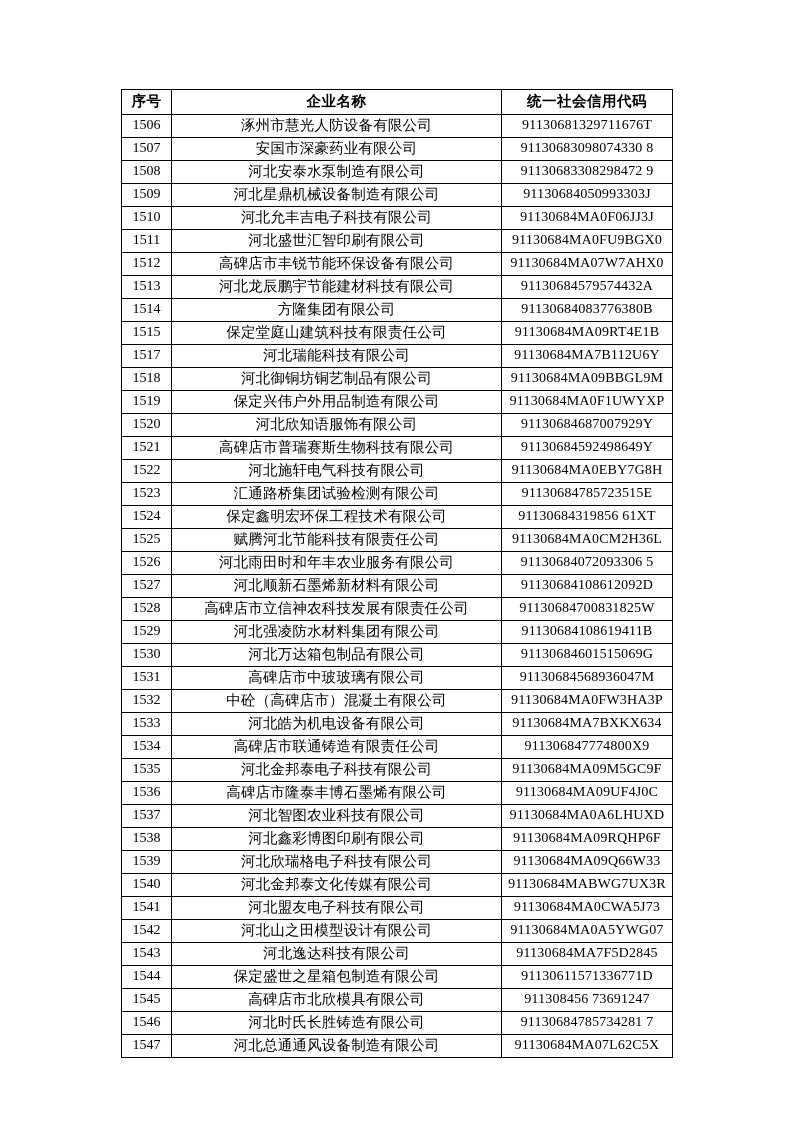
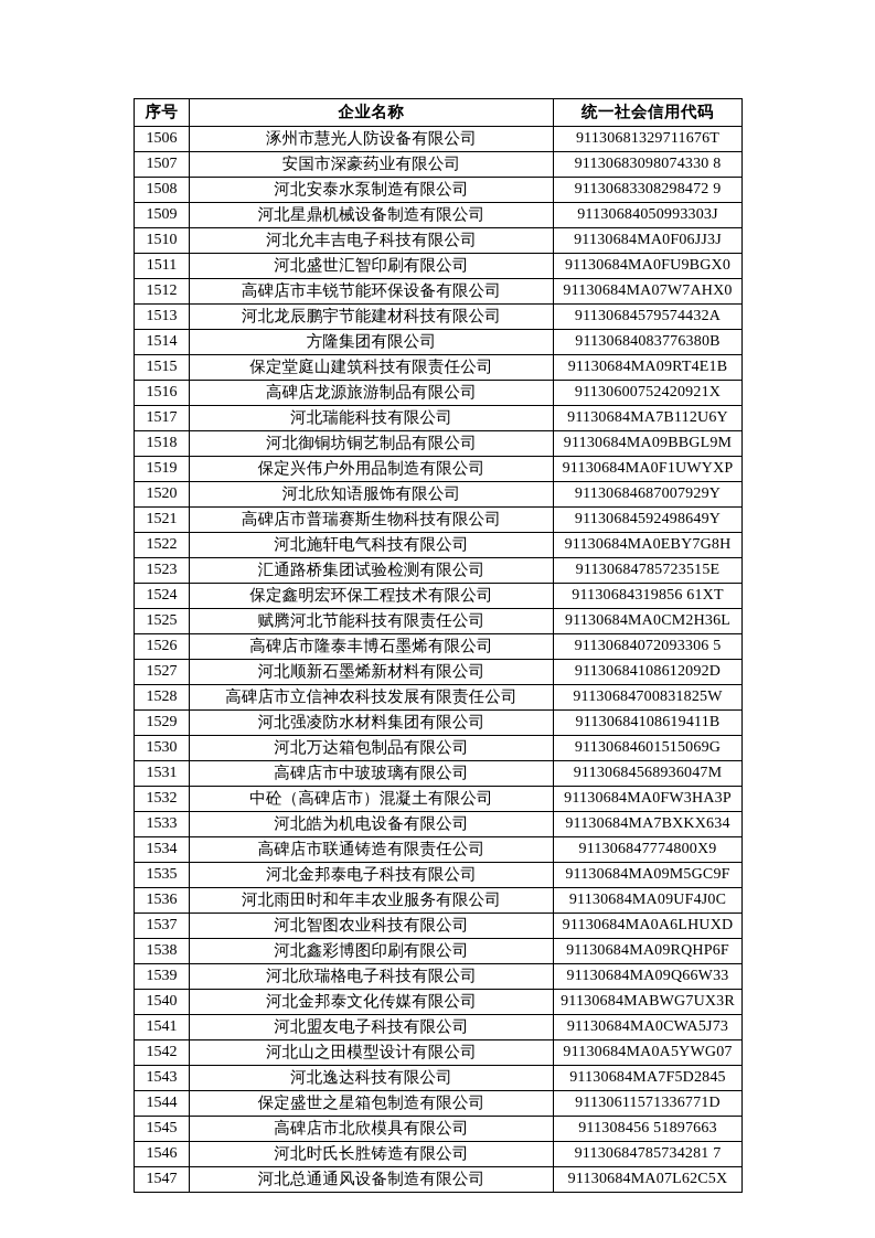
  序号	企业名称	统一社会信用代码
  1506	涿州市慧光人防设备有限公司	91130681329711676T
  1507	安国市深豪药业有限公司	91130683098074330 8
  1508	河北安泰水泵制造有限公司	91130683308298472 9
  1509	河北星鼎机械设备制造有限公司	91130684050993303J
  1510	河北允丰吉电子科技有限公司	91130684MA0F06JJ3J
  1511	河北盛世汇智印刷有限公司	91130684MA0FU9BGX0
  1512	高碑店市丰锐节能环保设备有限公司	91130684MA07W7AHX0
  1513	河北龙辰鹏宇节能建材科技有限公司	91130684579574432A
  1514	方隆集团有限公司	91130684083776380B
  1515	保定堂庭山建筑科技有限责任公司	91130684MA09RT4E1B
+ 1516	高碑店龙源旅游制品有限公司	91130600752420921X
  1517	河北瑞能科技有限公司	91130684MA7B112U6Y
  1518	河北御铜坊铜艺制品有限公司	91130684MA09BBGL9M
  1519	保定兴伟户外用品制造有限公司	91130684MA0F1UWYXP
  1520	河北欣知语服饰有限公司	91130684687007929Y
  1521	高碑店市普瑞赛斯生物科技有限公司	91130684592498649Y
  1522	河北施轩电气科技有限公司	91130684MA0EBY7G8H
  1523	汇通路桥集团试验检测有限公司	91130684785723515E
  1524	保定鑫明宏环保工程技术有限公司	91130684319856 61XT
  1525	赋腾河北节能科技有限责任公司	91130684MA0CM2H36L
- 1526	河北雨田时和年丰农业服务有限公司	91130684072093306 5
+ 1526	高碑店市隆泰丰博石墨烯有限公司	91130684072093306 5
  1527	河北顺新石墨烯新材料有限公司	91130684108612092D
  1528	高碑店市立信神农科技发展有限责任公司	91130684700831825W
  1529	河北强凌防水材料集团有限公司	91130684108619411B
  1530	河北万达箱包制品有限公司	91130684601515069G
  1531	高碑店市中玻玻璃有限公司	91130684568936047M
  1532	中砼（高碑店市）混凝土有限公司	91130684MA0FW3HA3P
  1533	河北皓为机电设备有限公司	91130684MA7BXKX634
  1534	高碑店市联通铸造有限责任公司	911306847774800X9
  1535	河北金邦泰电子科技有限公司	91130684MA09M5GC9F
- 1536	高碑店市隆泰丰博石墨烯有限公司	91130684MA09UF4J0C
+ 1536	河北雨田时和年丰农业服务有限公司	91130684MA09UF4J0C
  1537	河北智图农业科技有限公司	91130684MA0A6LHUXD
  1538	河北鑫彩博图印刷有限公司	91130684MA09RQHP6F
  1539	河北欣瑞格电子科技有限公司	91130684MA09Q66W33
  1540	河北金邦泰文化传媒有限公司	91130684MABWG7UX3R
  1541	河北盟友电子科技有限公司	91130684MA0CWA5J73
  1542	河北山之田模型设计有限公司	91130684MA0A5YWG07
  1543	河北逸达科技有限公司	91130684MA7F5D2845
  1544	保定盛世之星箱包制造有限公司	91130611571336771D
- 1545	高碑店市北欣模具有限公司	911308456 73691247
+ 1545	高碑店市北欣模具有限公司	911308456 51897663
  1546	河北时氏长胜铸造有限公司	91130684785734281 7
  1547	河北总通通风设备制造有限公司	91130684MA07L62C5X
